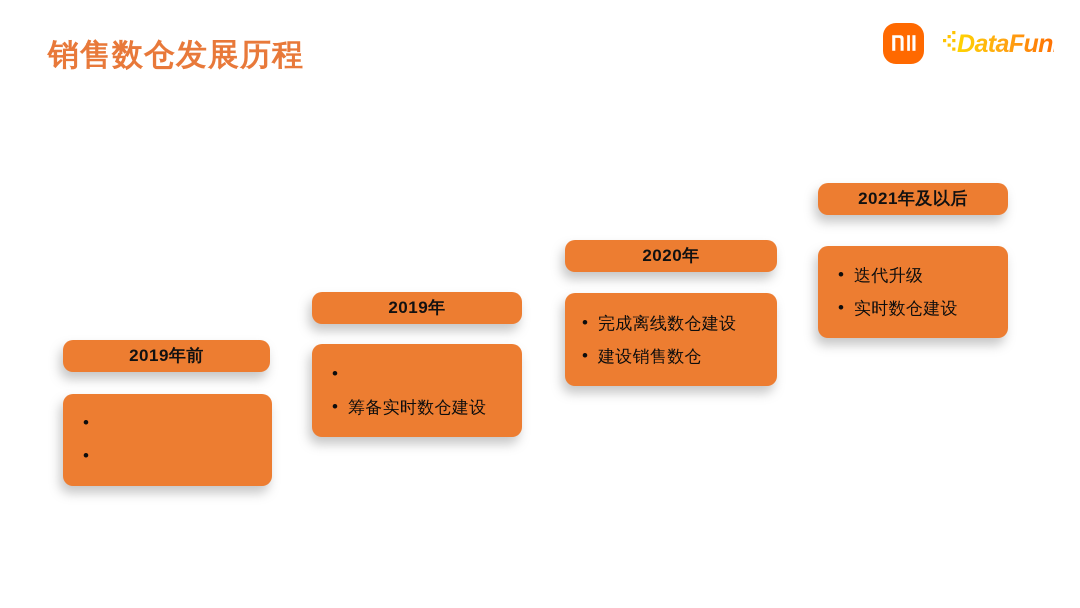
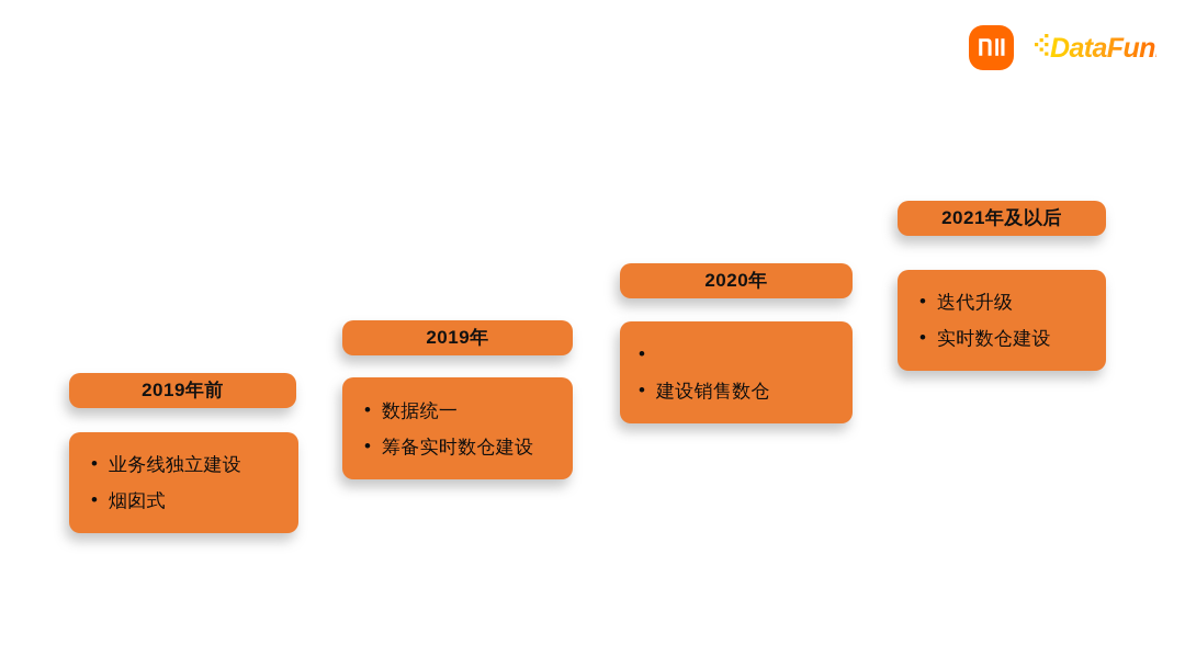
- 销售数仓发展历程
  DataFun
  2019年前
  •
+ 业务线独立建设
  •
+ 烟囱式
  2019年
  •
+ 数据统一
  •
  筹备实时数仓建设
  2020年
  •
- 完成离线数仓建设
  •
  建设销售数仓
  2021年及以后
  •
  迭代升级
  •
  实时数仓建设
